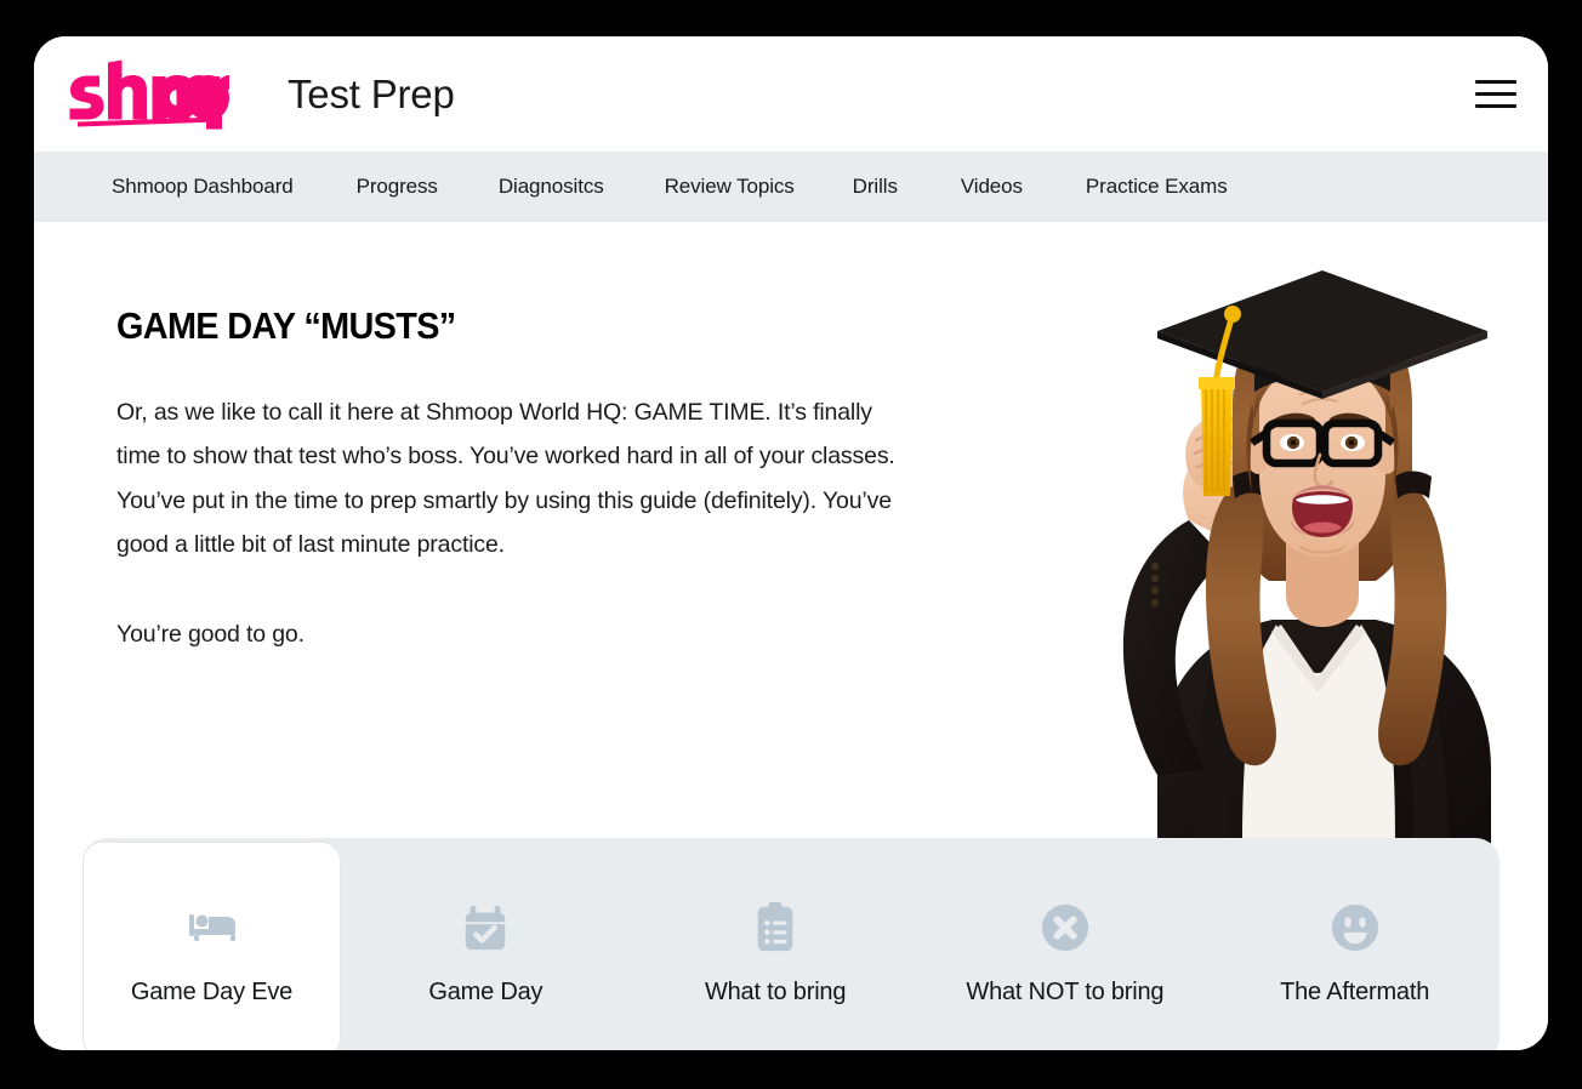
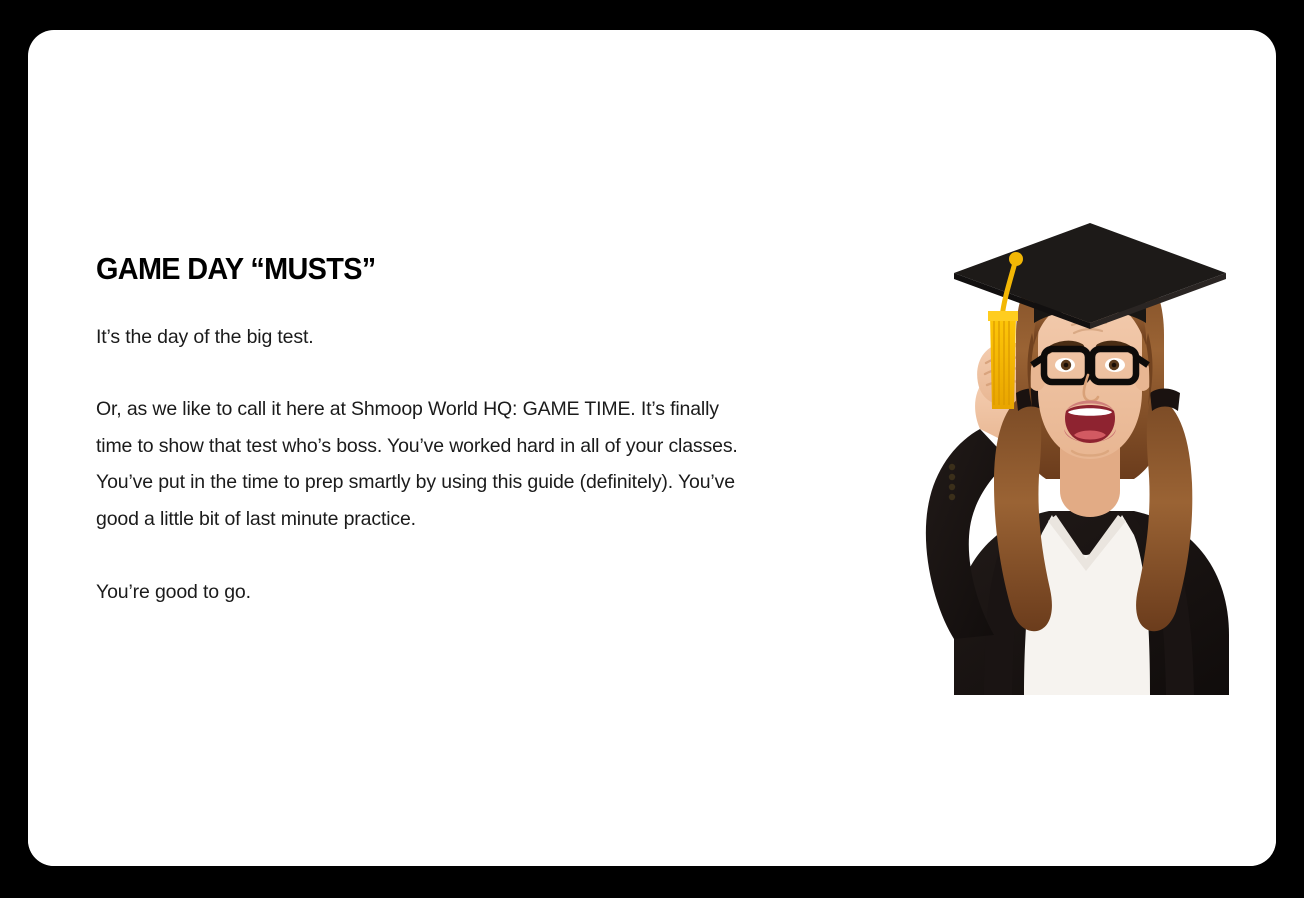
- Test Prep
- Shmoop Dashboard
- Progress
- Diagnositcs
- Review Topics
- Drills
- Videos
- Practice Exams
  GAME DAY “MUSTS”
+ It’s the day of the big test.
  Or, as we like to call it here at Shmoop World HQ: GAME TIME. It’s finally time to show that test who’s boss. You’ve worked hard in all of your classes. You’ve put in the time to prep smartly by using this guide (definitely). You’ve good a little bit of last minute practice.
  You’re good to go.
- Game Day Eve
- Game Day
- What to bring
- What NOT to bring
- The Aftermath
